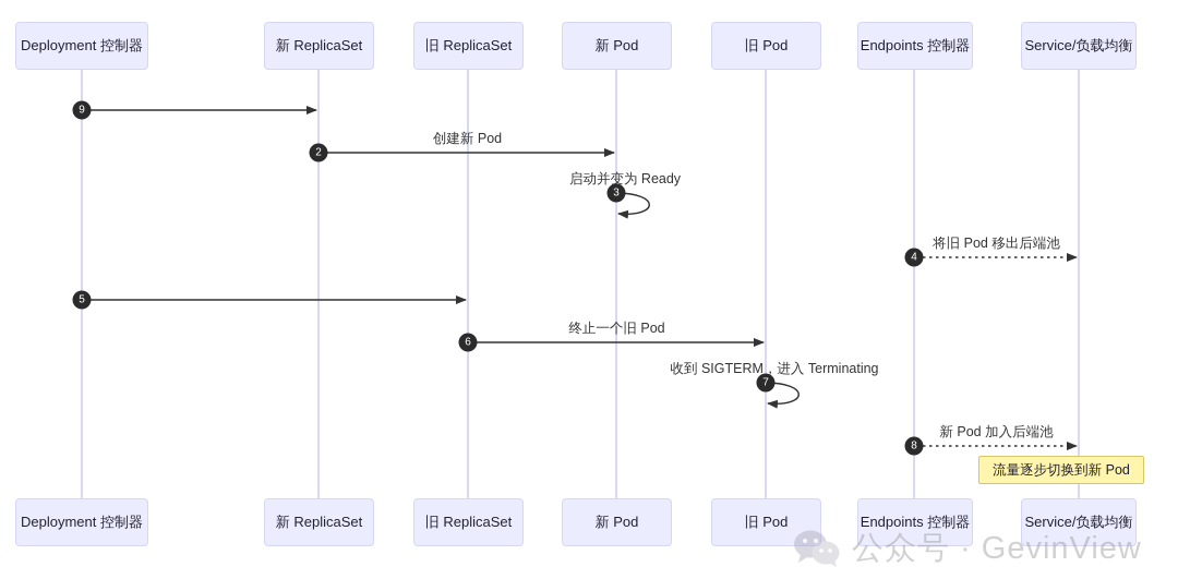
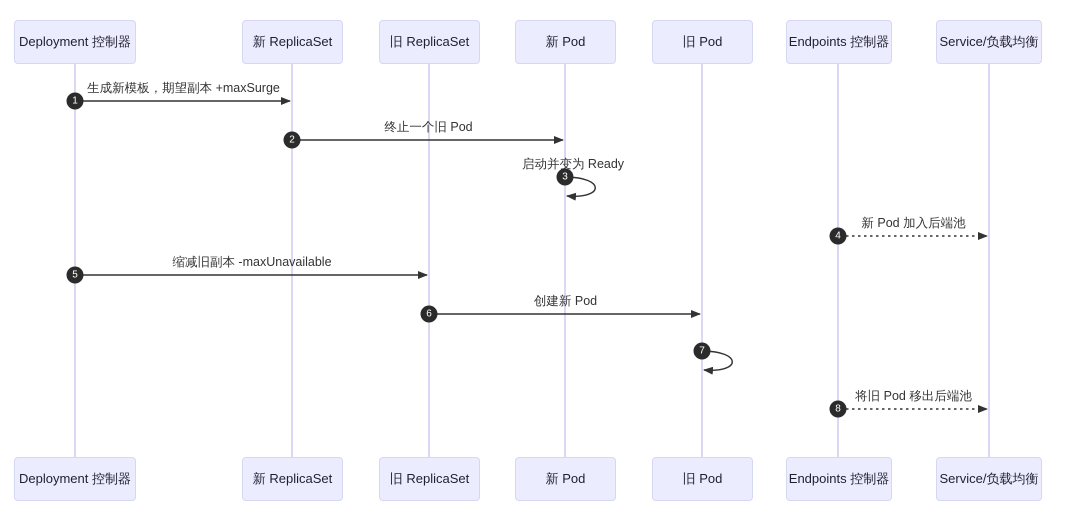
  Deployment 控制器
  新 ReplicaSet
  旧 ReplicaSet
  新 Pod
  旧 Pod
  Endpoints 控制器
  Service/负载均衡
  Deployment 控制器
  新 ReplicaSet
  旧 ReplicaSet
  新 Pod
  旧 Pod
  Endpoints 控制器
  Service/负载均衡
+ 生成新模板，期望副本 +maxSurge
- 创建新 Pod
+ 终止一个旧 Pod
  启动并变为 Ready
- 将旧 Pod 移出后端池
+ 新 Pod 加入后端池
+ 缩减旧副本 -maxUnavailable
- 终止一个旧 Pod
+ 创建新 Pod
- 收到 SIGTERM，进入 Terminating
- 新 Pod 加入后端池
+ 将旧 Pod 移出后端池
- 9
+ 1
  2
  3
  4
  5
  6
  7
  8
- 流量逐步切换到新 Pod
- 公众号 · GevinView
